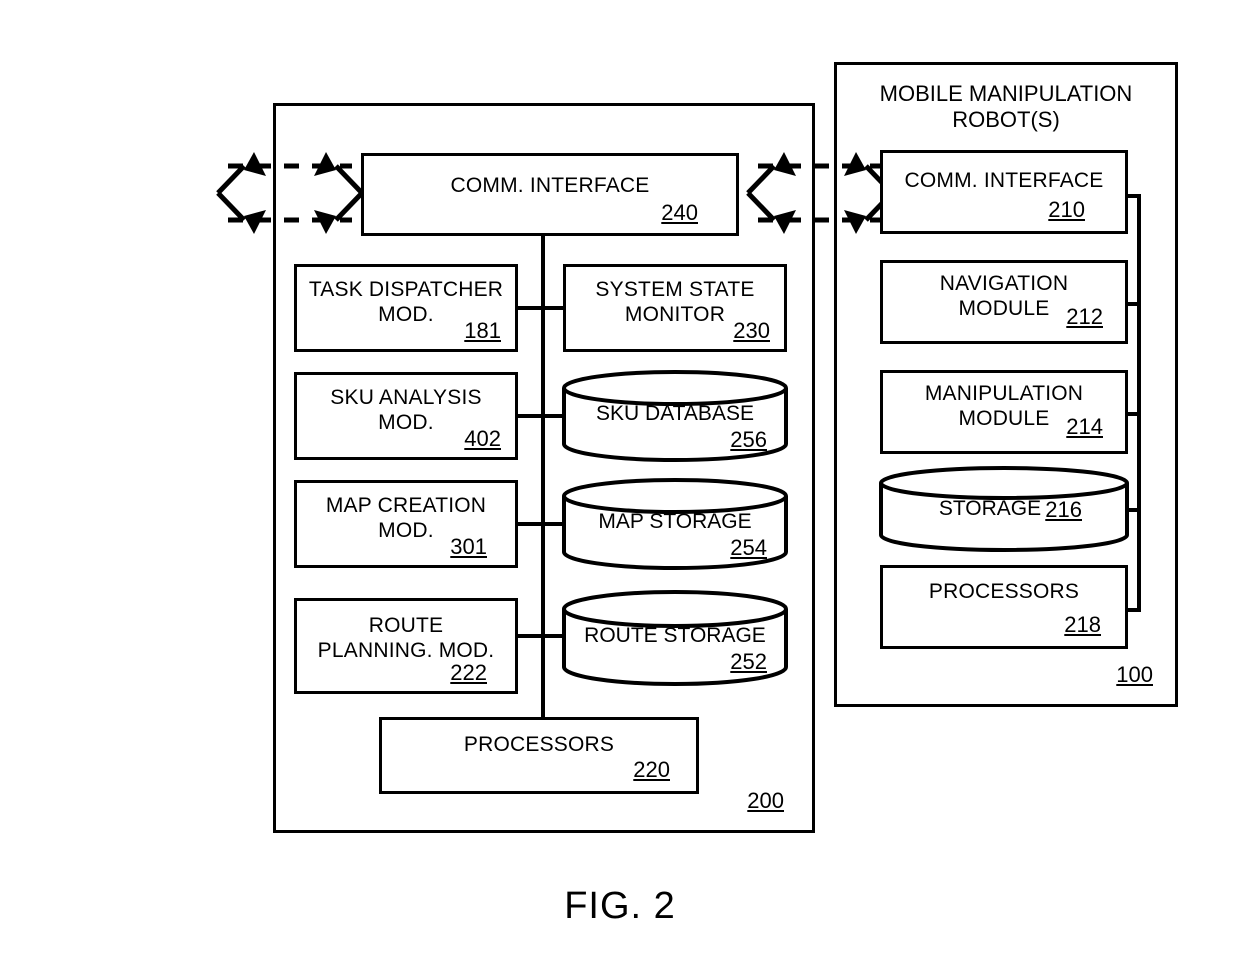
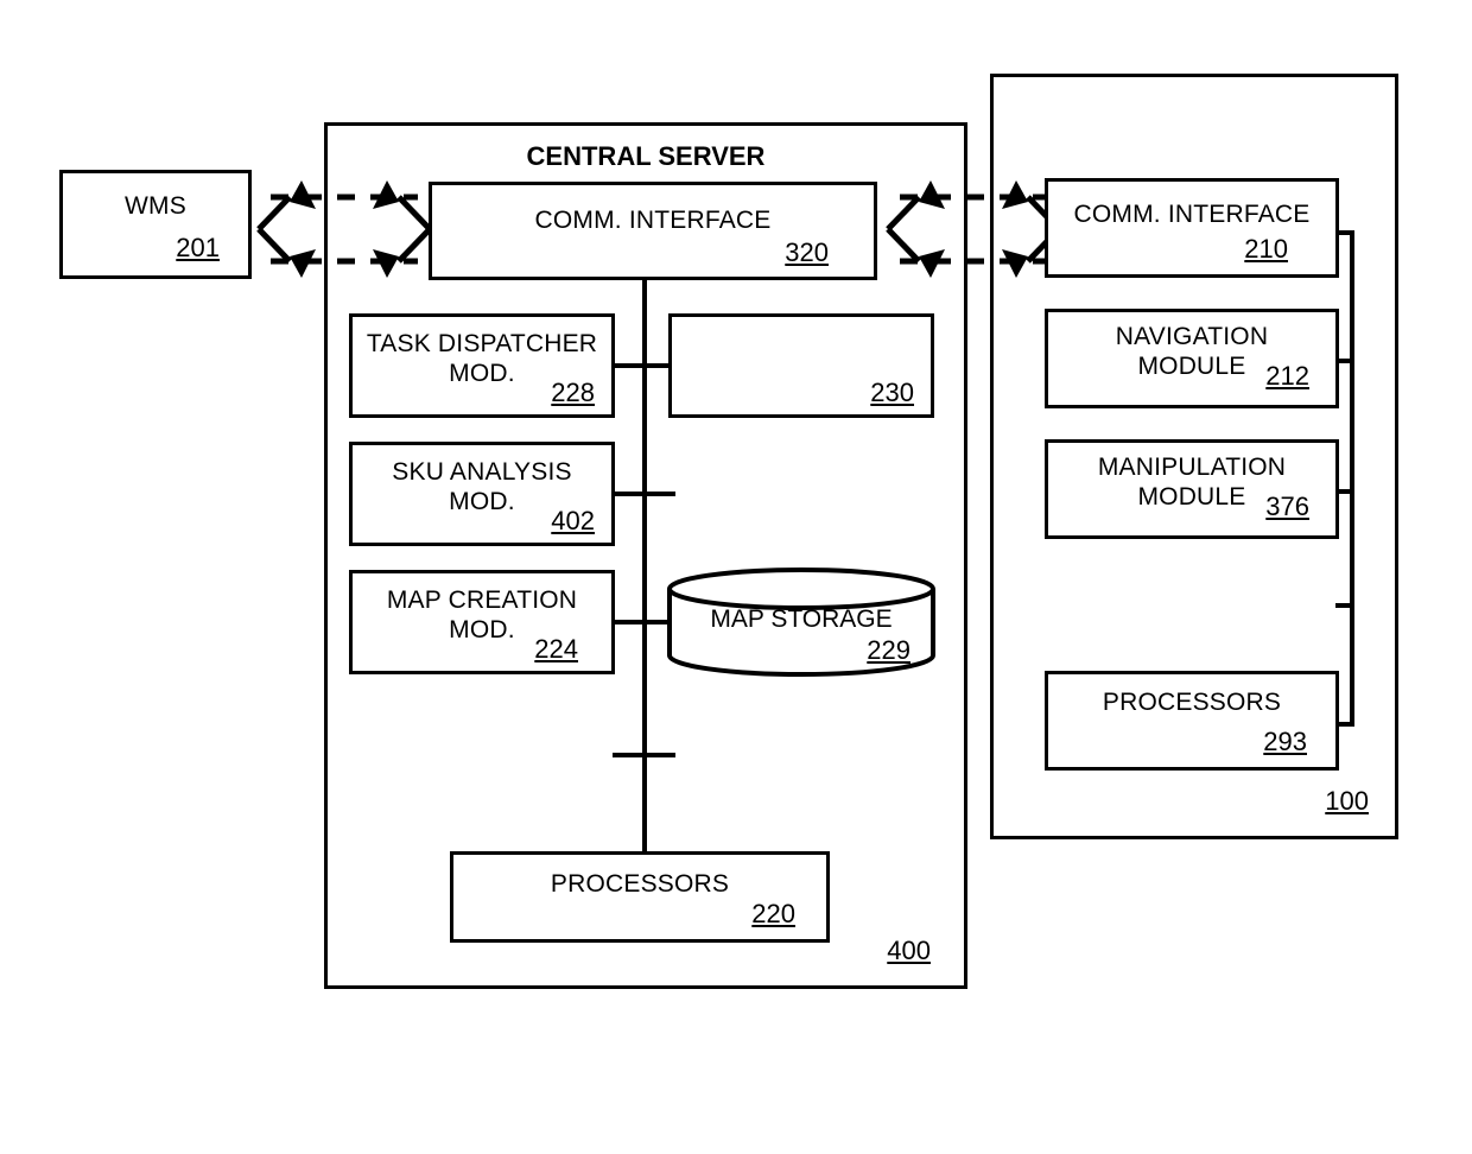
+ WMS
+ 201
+ CENTRAL SERVER
- 200
+ 400
  COMM. INTERFACE
- 240
+ 320
  TASK DISPATCHER
  MOD.
- 181
+ 228
  SKU ANALYSIS
  MOD.
  402
  MAP CREATION
  MOD.
- 301
+ 224
- ROUTE
- PLANNING. MOD.
- 222
- SYSTEM STATE
- MONITOR
  230
- SKU DATABASE
- 256
  MAP STORAGE
- 254
+ 229
- ROUTE STORAGE
- 252
  PROCESSORS
  220
- MOBILE MANIPULATION
- ROBOT(S)
  100
  COMM. INTERFACE
  210
  NAVIGATION
  MODULE
  212
  MANIPULATION
  MODULE
- 214
+ 376
- STORAGE
- 216
  PROCESSORS
- 218
+ 293
- FIG. 2
